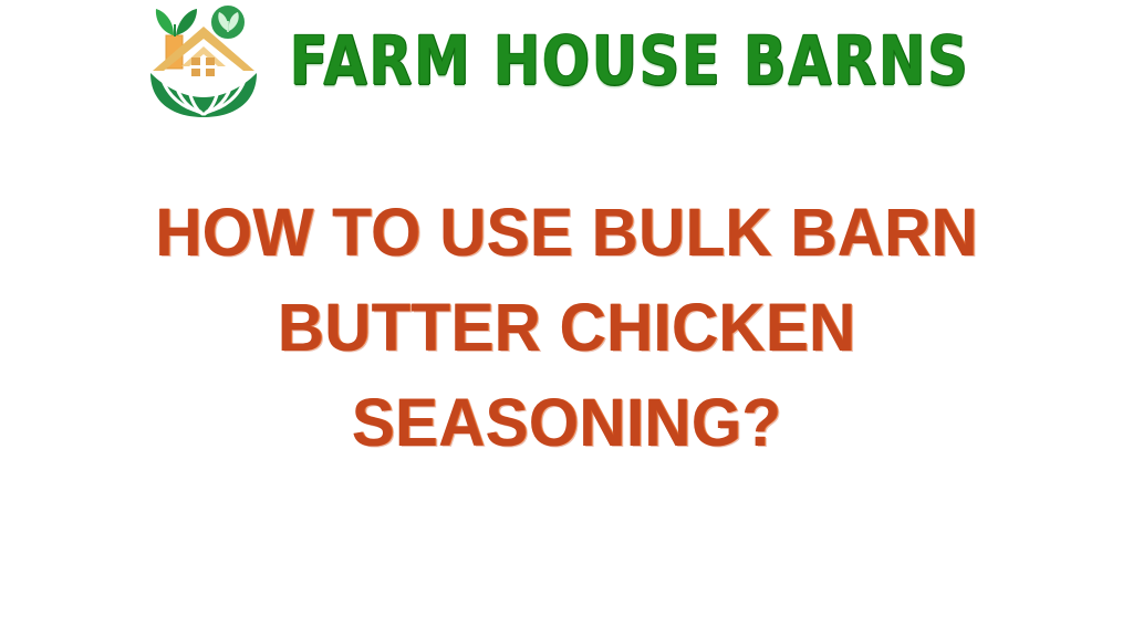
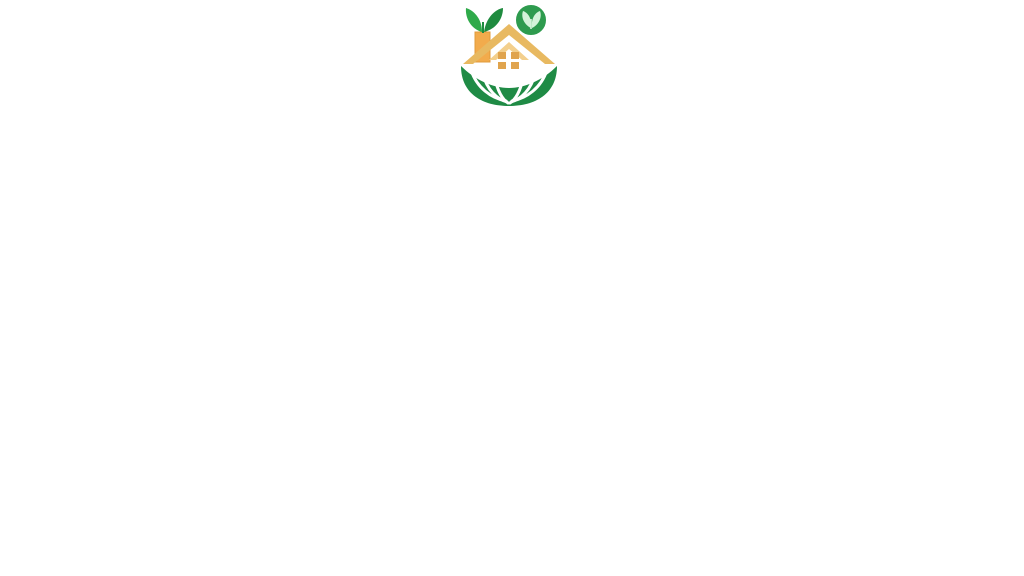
- FARM HOUSE BARNS
- HOW TO USE BULK BARN
- BUTTER CHICKEN
- SEASONING?
